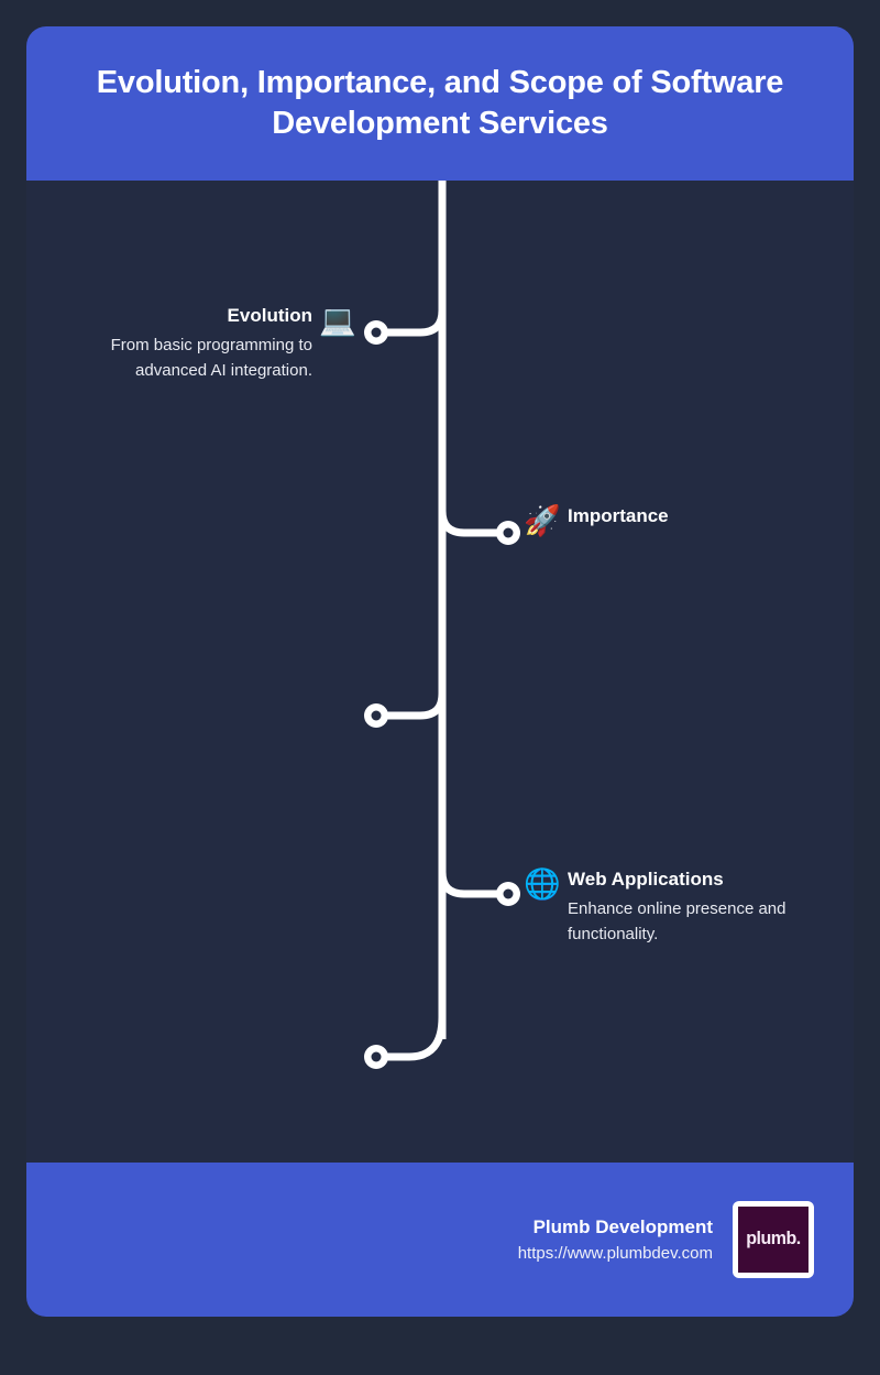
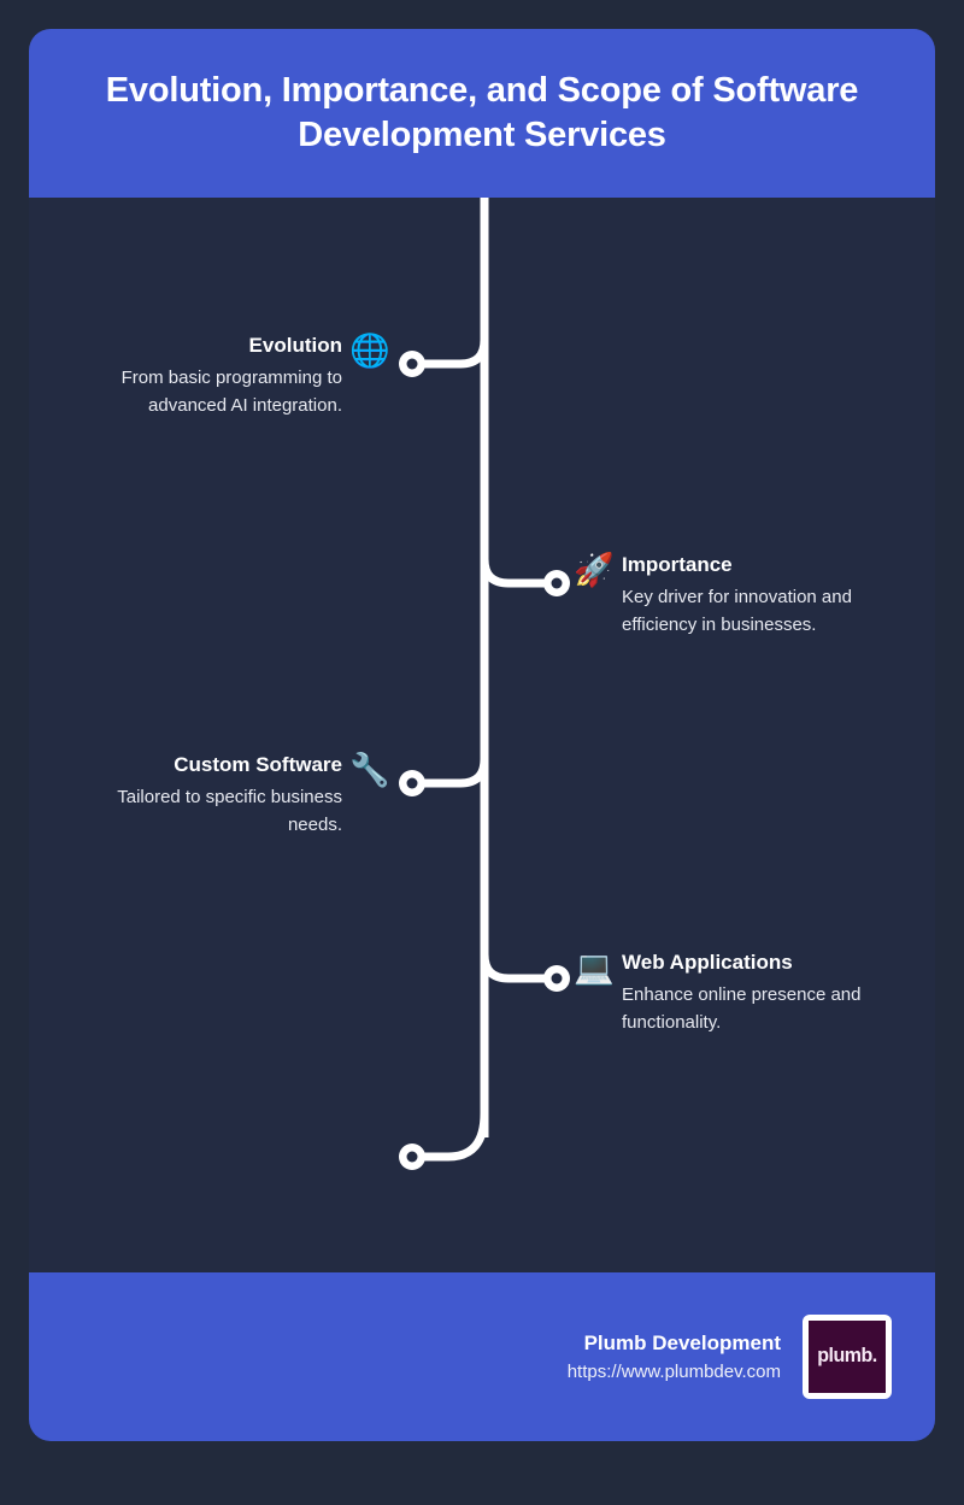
  Evolution, Importance, and Scope of Software Development Services
  Evolution
  From basic programming to advanced AI integration.
- 💻
+ 🌐
  🚀
  Importance
+ Key driver for innovation and efficiency in businesses.
+ Custom Software
+ Tailored to specific business needs.
+ 🔧
- 🌐
+ 💻
  Web Applications
  Enhance online presence and functionality.
  Plumb Development
  https://www.plumbdev.com
  plumb.
